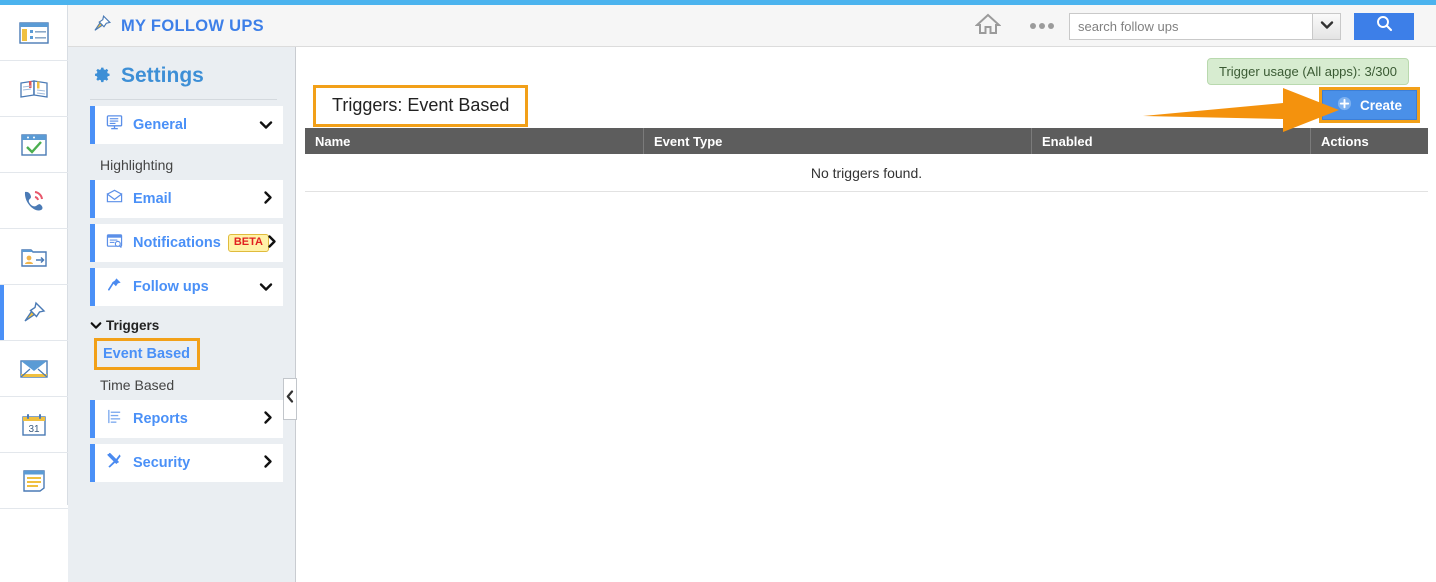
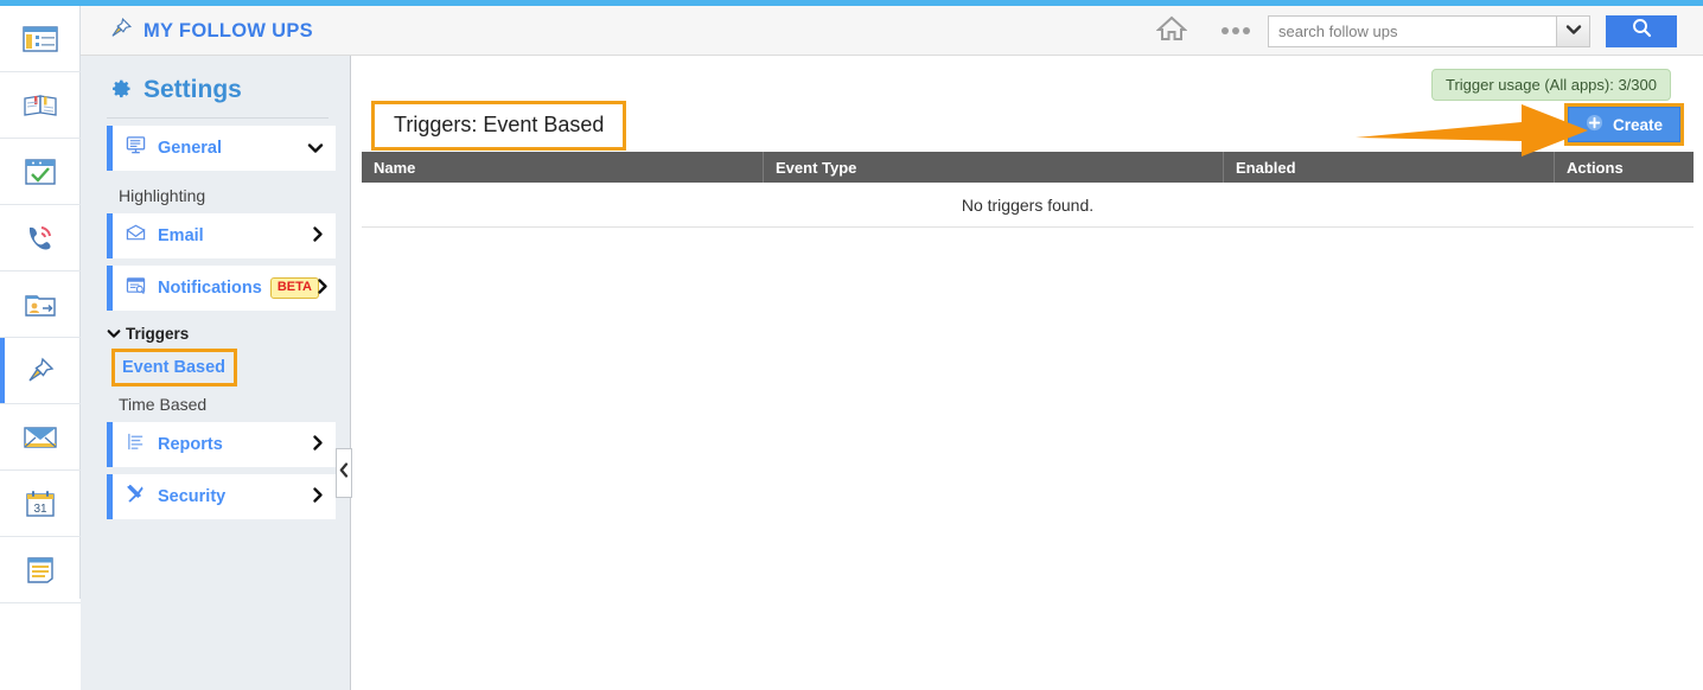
  31
  MY FOLLOW UPS
  search follow ups
  Settings
  General
  Highlighting
  Email
  Notifications
  BETA
- Follow ups
  Triggers
  Event Based
  Time Based
  Reports
  Security
  Trigger usage (All apps): 3/300
  Triggers: Event Based
  Create
  Name
  Event Type
  Enabled
  Actions
  No triggers found.
